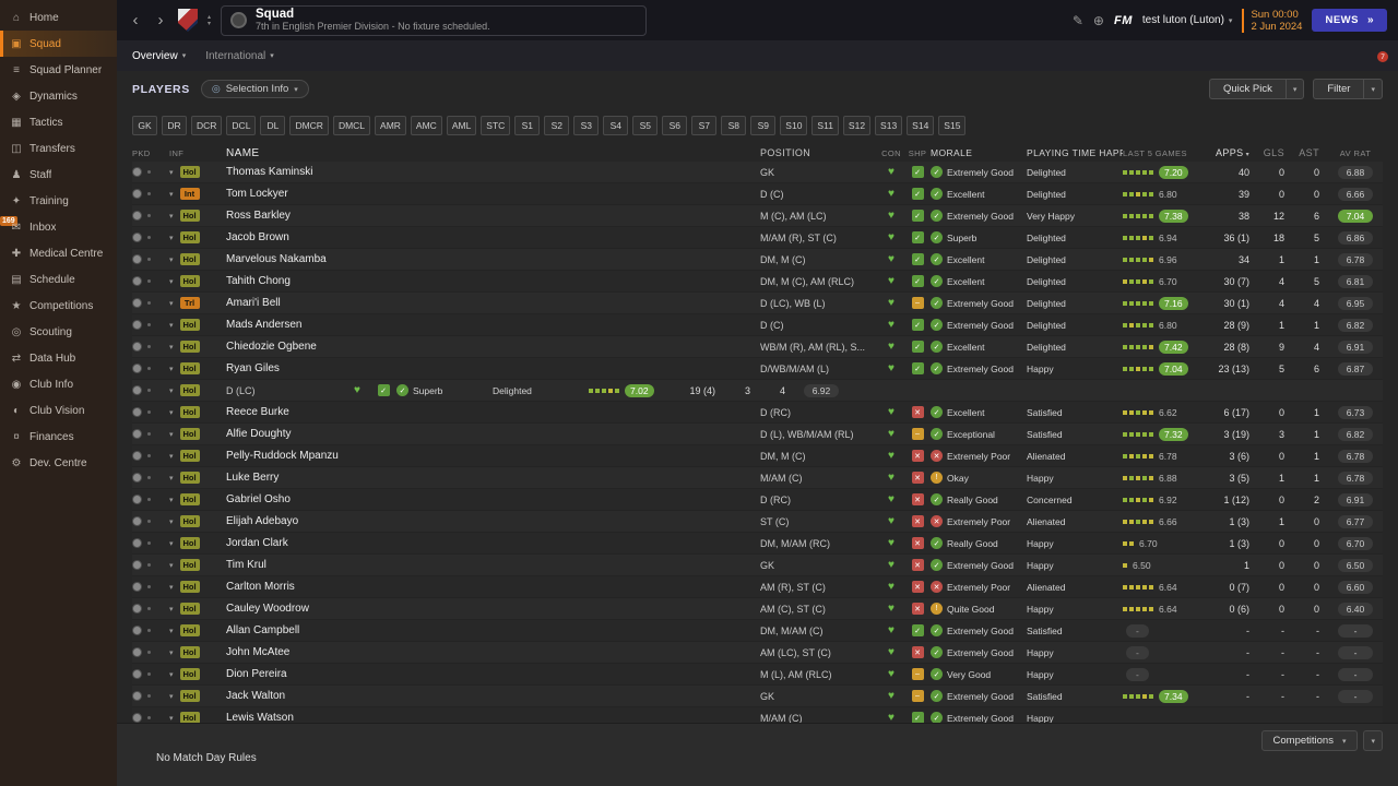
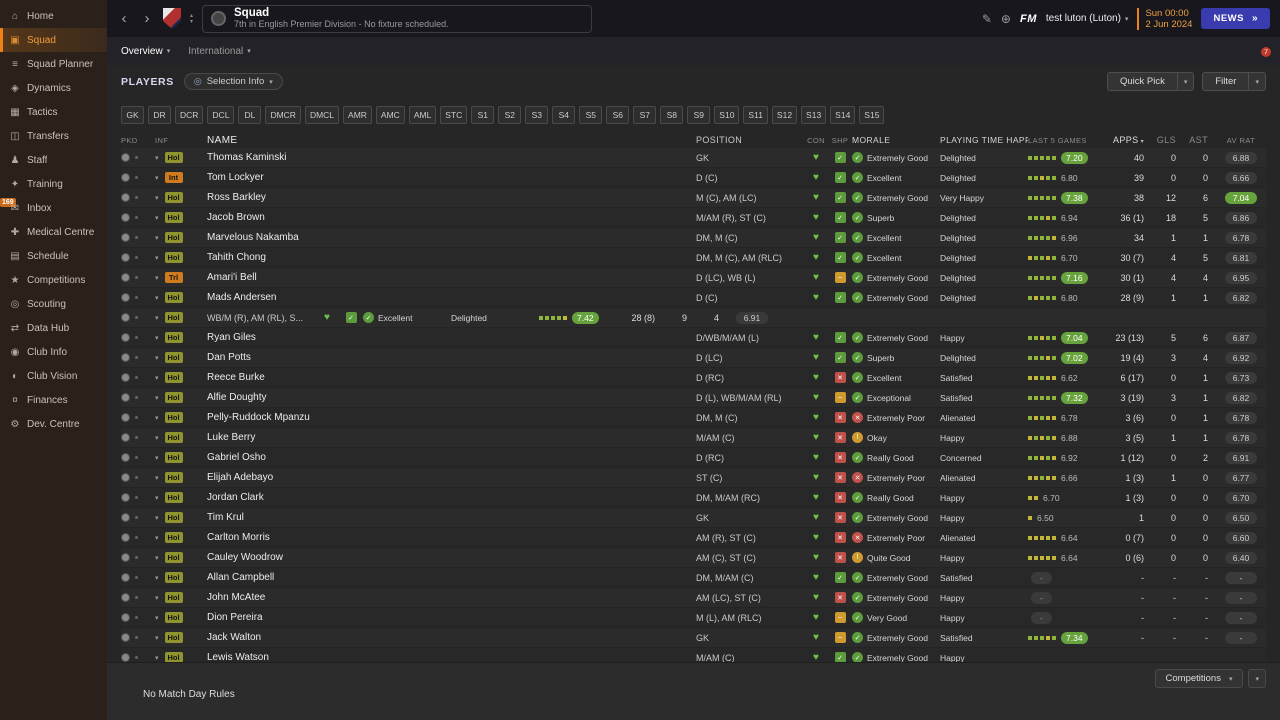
  ⌂
  Home
  ▣
  Squad
  ≡
  Squad Planner
  ◈
  Dynamics
  ▦
  Tactics
  ◫
  Transfers
  ♟
  Staff
  ✦
  Training
  ✉
  Inbox
  ✚
  Medical Centre
  ▤
  Schedule
  ★
  Competitions
  ◎
  Scouting
  ⇄
  Data Hub
  ◉
  Club Info
  ◐
  Club Vision
  ¤
  Finances
  ⚙
  Dev. Centre
  ‹
  ›
  Squad
  7th in English Premier Division - No fixture scheduled.
  ✎
  ⊕
  FM
  test luton (Luton)
  Sun 00:00
  2 Jun 2024
  NEWS
  »
  Overview
  International
  PLAYERS
  ◎
  Selection Info
  Quick Pick
  Filter
  GK
  DR
  DCR
  DCL
  DL
  DMCR
  DMCL
  AMR
  AMC
  AML
  STC
  S1
  S2
  S3
  S4
  S5
  S6
  S7
  S8
  S9
  S10
  S11
  S12
  S13
  S14
  S15
  PKD
  INF
  NAME
  POSITION
  CON
  SHP
  MORALE
  PLAYING TIME HAP
  LAST 5 GAMES
  APPS
  GLS
  AST
  AV RAT
  Hol
  Thomas Kaminski
  GK
  ♥
  Extremely Good
  Delighted
  7.20
  40
  0
  0
  6.88
  Int
  Tom Lockyer
  D (C)
  ♥
  Excellent
  Delighted
  6.80
  39
  0
  0
  6.66
  Hol
  Ross Barkley
  M (C), AM (LC)
  ♥
  Extremely Good
  Very Happy
  7.38
  38
  12
  6
  7.04
  Hol
  Jacob Brown
  M/AM (R), ST (C)
  ♥
  Superb
  Delighted
  6.94
  36 (1)
  18
  5
  6.86
  Hol
  Marvelous Nakamba
  DM, M (C)
  ♥
  Excellent
  Delighted
  6.96
  34
  1
  1
  6.78
  Hol
  Tahith Chong
  DM, M (C), AM (RLC)
  ♥
  Excellent
  Delighted
  6.70
  30 (7)
  4
  5
  6.81
  Trl
  Amari'i Bell
  D (LC), WB (L)
  ♥
  Extremely Good
  Delighted
  7.16
  30 (1)
  4
  4
  6.95
  Hol
  Mads Andersen
  D (C)
  ♥
  Extremely Good
  Delighted
  6.80
  28 (9)
  1
  1
  6.82
  Hol
- Chiedozie Ogbene
  WB/M (R), AM (RL), S...
  ♥
  Excellent
  Delighted
  7.42
  28 (8)
  9
  4
  6.91
  Hol
  Ryan Giles
  D/WB/M/AM (L)
  ♥
  Extremely Good
  Happy
  7.04
  23 (13)
  5
  6
  6.87
  Hol
+ Dan Potts
  D (LC)
  ♥
  Superb
  Delighted
  7.02
  19 (4)
  3
  4
  6.92
  Hol
  Reece Burke
  D (RC)
  ♥
  Excellent
  Satisfied
  6.62
  6 (17)
  0
  1
  6.73
  Hol
  Alfie Doughty
  D (L), WB/M/AM (RL)
  ♥
  Exceptional
  Satisfied
  7.32
  3 (19)
  3
  1
  6.82
  Hol
  Pelly-Ruddock Mpanzu
  DM, M (C)
  ♥
  Extremely Poor
  Alienated
  6.78
  3 (6)
  0
  1
  6.78
  Hol
  Luke Berry
  M/AM (C)
  ♥
  Okay
  Happy
  6.88
  3 (5)
  1
  1
  6.78
  Hol
  Gabriel Osho
  D (RC)
  ♥
  Really Good
  Concerned
  6.92
  1 (12)
  0
  2
  6.91
  Hol
  Elijah Adebayo
  ST (C)
  ♥
  Extremely Poor
  Alienated
  6.66
  1 (3)
  1
  0
  6.77
  Hol
  Jordan Clark
  DM, M/AM (RC)
  ♥
  Really Good
  Happy
  6.70
  1 (3)
  0
  0
  6.70
  Hol
  Tim Krul
  GK
  ♥
  Extremely Good
  Happy
  6.50
  1
  0
  0
  6.50
  Hol
  Carlton Morris
  AM (R), ST (C)
  ♥
  Extremely Poor
  Alienated
  6.64
  0 (7)
  0
  0
  6.60
  Hol
  Cauley Woodrow
  AM (C), ST (C)
  ♥
  Quite Good
  Happy
  6.64
  0 (6)
  0
  0
  6.40
  Hol
  Allan Campbell
  DM, M/AM (C)
  ♥
  Extremely Good
  Satisfied
  -
  -
  -
  -
  -
  Hol
  John McAtee
  AM (LC), ST (C)
  ♥
  Extremely Good
  Happy
  -
  -
  -
  -
  -
  Hol
  Dion Pereira
  M (L), AM (RLC)
  ♥
  Very Good
  Happy
  -
  -
  -
  -
  -
  Hol
  Jack Walton
  GK
  ♥
  Extremely Good
  Satisfied
  7.34
  -
  -
  -
  -
  Hol
  Lewis Watson
  M/AM (C)
  ♥
  Extremely Good
  Happy
  Competitions
  No Match Day Rules
